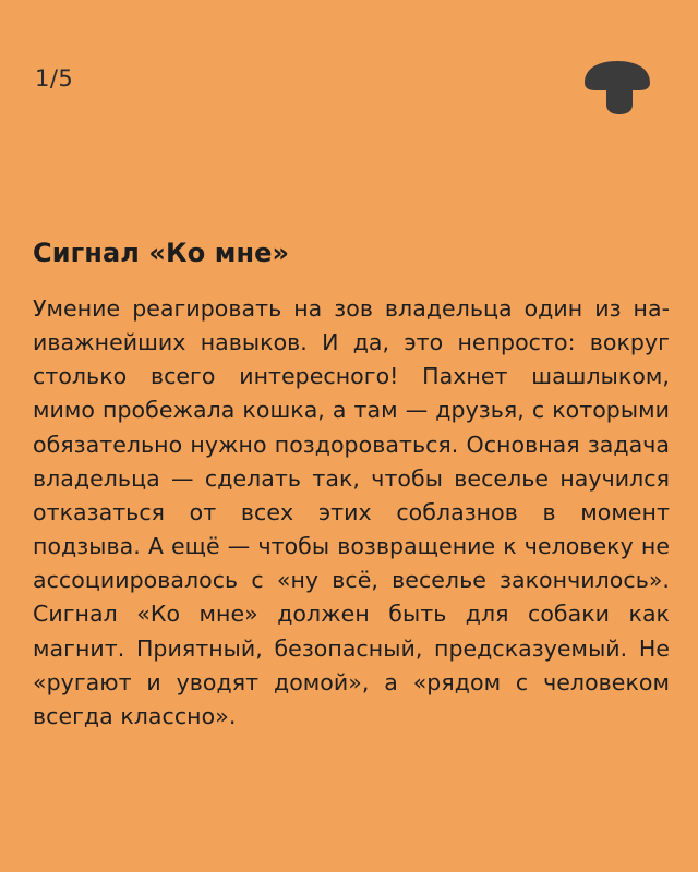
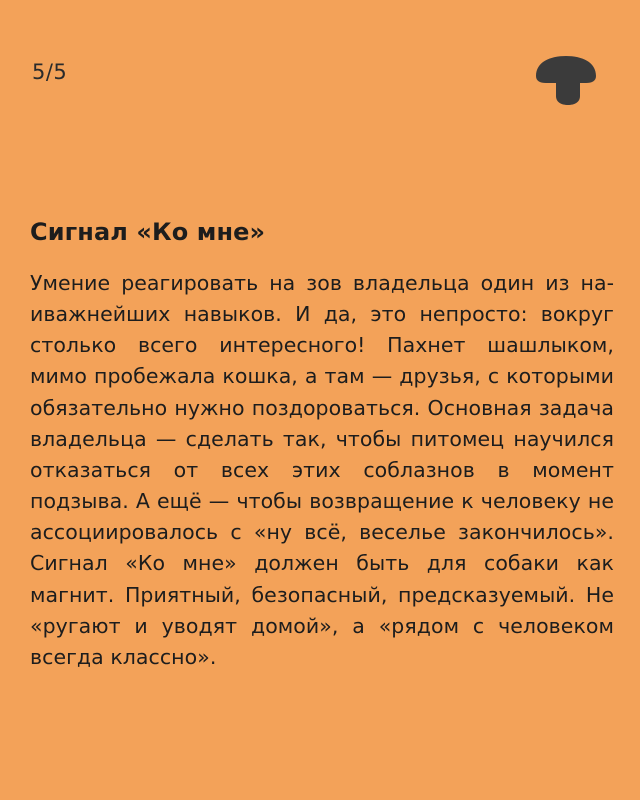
- 1/5
+ 5/5
  Сигнал «Ко мне»
- Умение реагировать на зов владельца один из на­иважнейших навыков. И да, это непросто: вокруг столько всего интересного! Пахнет шашлыком, мимо пробежала кошка, а там — друзья, с которы­ми обязательно нужно поздороваться. Основная задача владельца — сделать так, чтобы веселье научился отказаться от всех этих соблазнов в мо­мент подзыва. А ещё — чтобы возвращение к че­ловеку не ассоциировалось с «ну всё, веселье за­кончилось». Сигнал «Ко мне» должен быть для со­баки как магнит. Приятный, безопасный, предска­зуемый. Не «ругают и уводят домой», а «рядом с человеком всегда классно».
+ Умение реагировать на зов владельца один из на­иважнейших навыков. И да, это непросто: вокруг столько всего интересного! Пахнет шашлыком, мимо пробежала кошка, а там — друзья, с которы­ми обязательно нужно поздороваться. Основная задача владельца — сделать так, чтобы питомец научился отказаться от всех этих соблазнов в мо­мент подзыва. А ещё — чтобы возвращение к че­ловеку не ассоциировалось с «ну всё, веселье за­кончилось». Сигнал «Ко мне» должен быть для со­баки как магнит. Приятный, безопасный, предска­зуемый. Не «ругают и уводят домой», а «рядом с человеком всегда классно».
